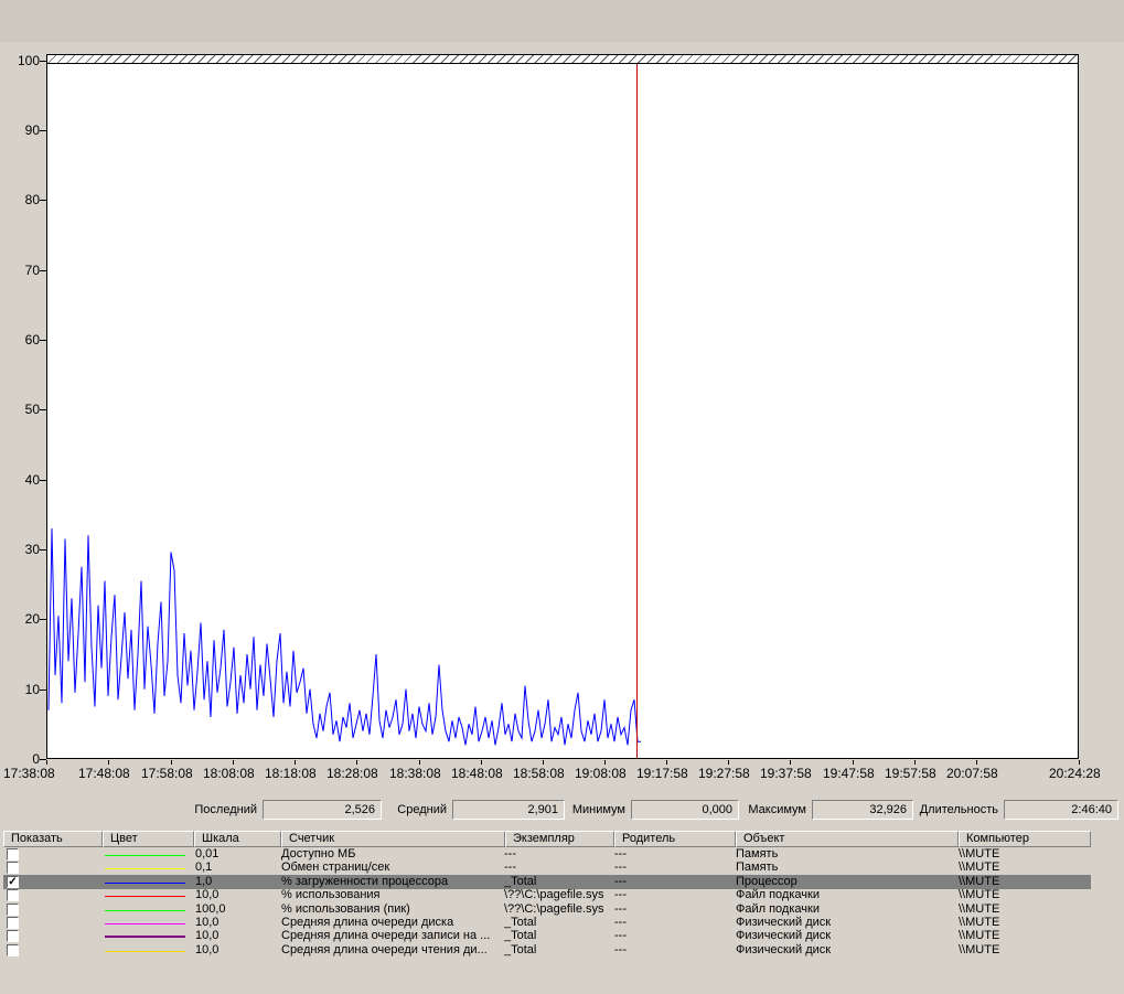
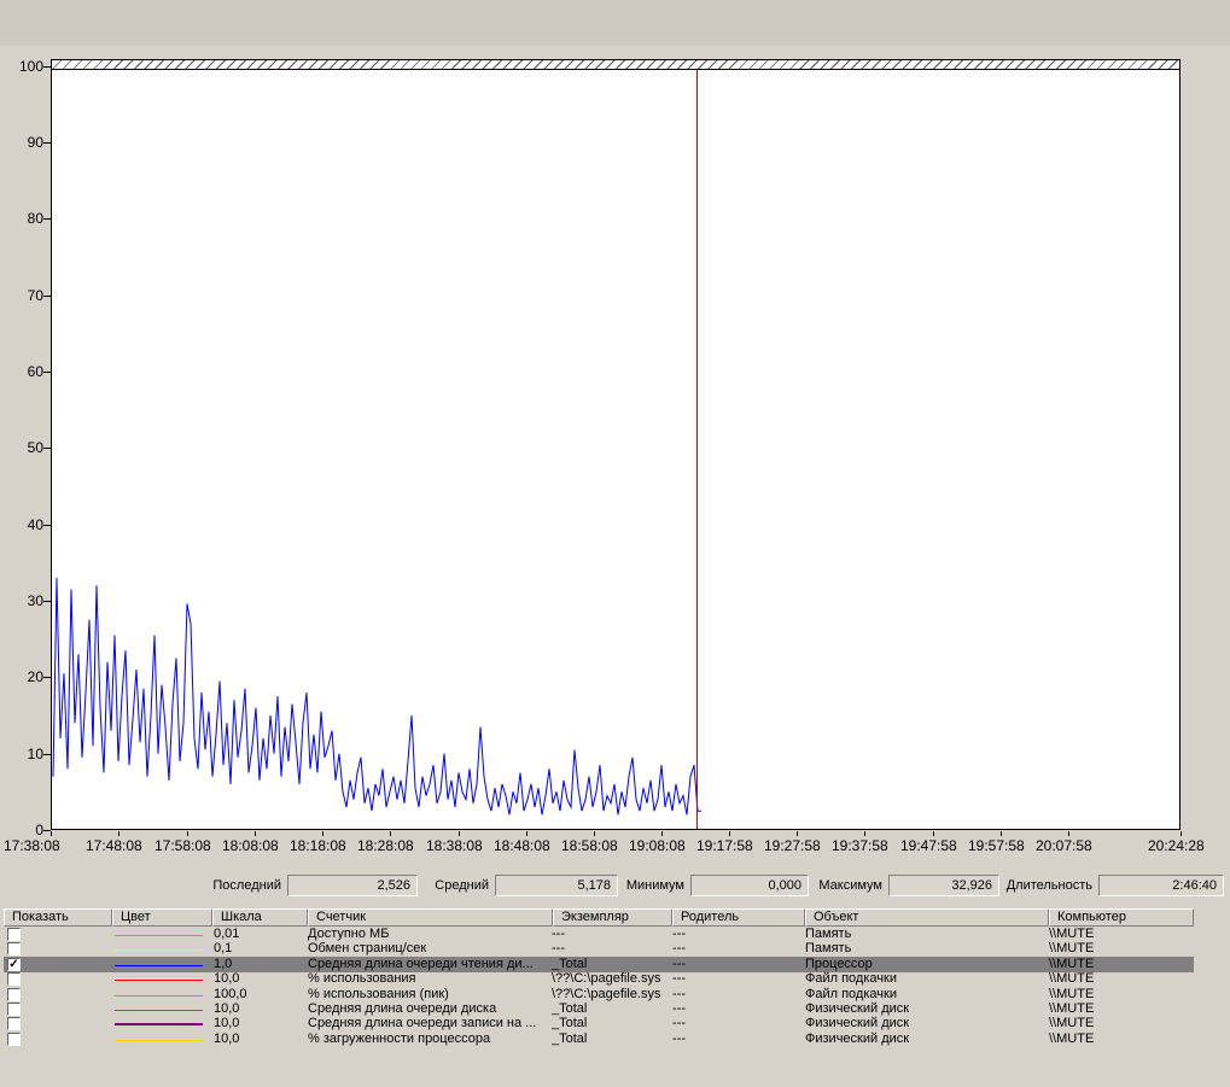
  0
  10
  20
  30
  40
  50
  60
  70
  80
  90
  100
  17:38:08
  17:48:08
  17:58:08
  18:08:08
  18:18:08
  18:28:08
  18:38:08
  18:48:08
  18:58:08
  19:08:08
  19:17:58
  19:27:58
  19:37:58
  19:47:58
  19:57:58
  20:07:58
  20:24:28
  Последний
  2,526
  Средний
- 2,901
+ 5,178
  Минимум
  0,000
  Максимум
  32,926
  Длительность
  2:46:40
  Показать
  Цвет
  Шкала
  Счетчик
  Экземпляр
  Родитель
  Объект
  Компьютер
  0,01
  Доступно МБ
  ---
  ---
  Память
  \\MUTE
  0,1
  Обмен страниц/сек
  ---
  ---
  Память
  \\MUTE
  ✓
  1,0
- % загруженности процессора
+ Средняя длина очереди чтения ди...
  _Total
  ---
  Процессор
  \\MUTE
  10,0
  % использования
  \??\C:\pagefile.sys
  ---
  Файл подкачки
  \\MUTE
  100,0
  % использования (пик)
  \??\C:\pagefile.sys
  ---
  Файл подкачки
  \\MUTE
  10,0
  Средняя длина очереди диска
  _Total
  ---
  Физический диск
  \\MUTE
  10,0
  Средняя длина очереди записи на ...
  _Total
  ---
  Физический диск
  \\MUTE
  10,0
- Средняя длина очереди чтения ди...
+ % загруженности процессора
  _Total
  ---
  Физический диск
  \\MUTE
